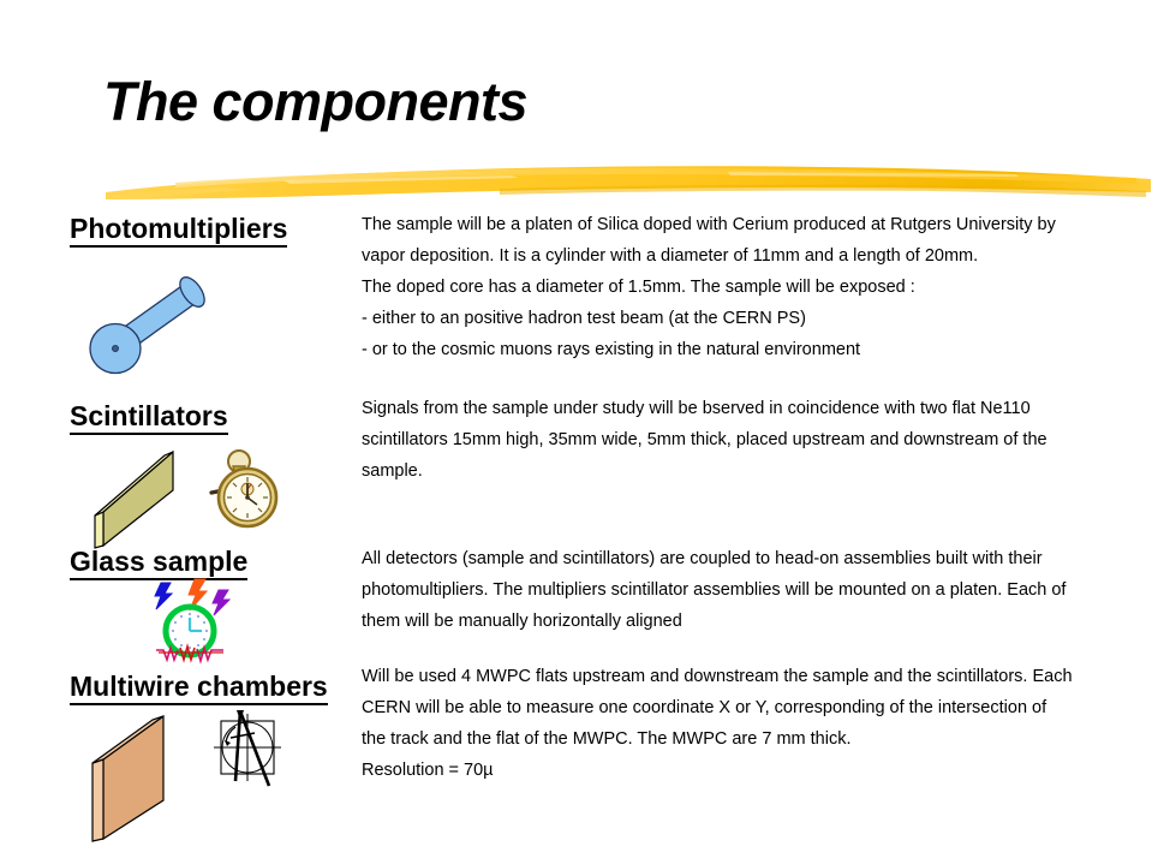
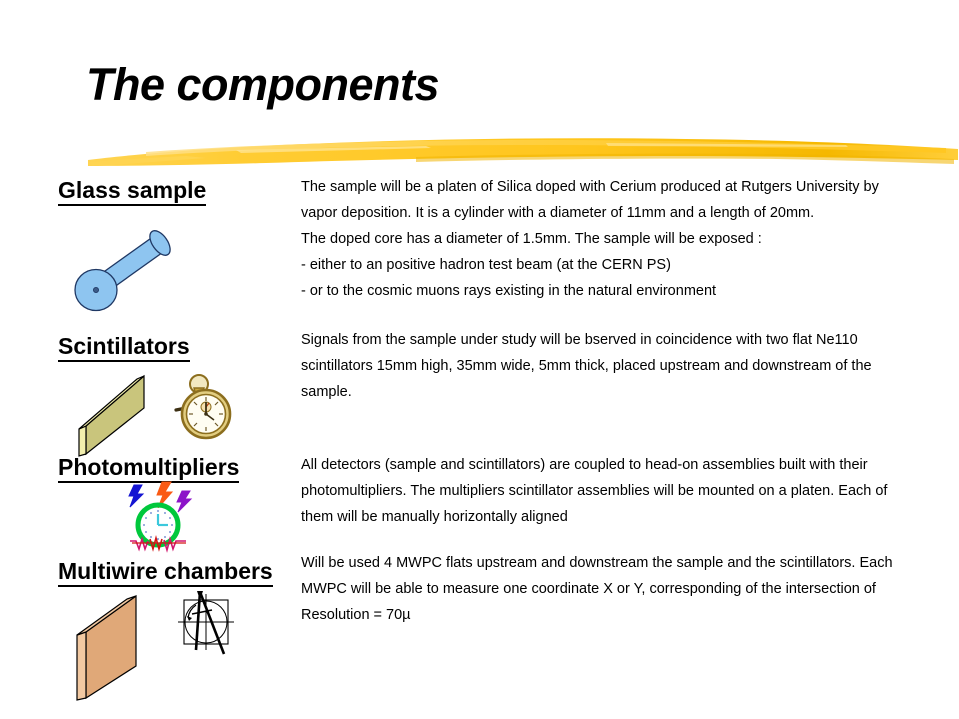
  The components
- Photomultipliers
+ Glass sample
  The sample will be a platen of Silica doped with Cerium produced at Rutgers University by
  vapor deposition. It is a cylinder with a diameter of 11mm and a length of 20mm.
  The doped core has a diameter of 1.5mm. The sample will be exposed :
  - either to an positive hadron test beam (at the CERN PS)
  - or to the cosmic muons rays existing in the natural environment
  Scintillators
  Signals from the sample under study will be bserved in coincidence with two flat Ne110
  scintillators 15mm high, 35mm wide, 5mm thick, placed upstream and downstream of the
  sample.
- Glass sample
+ Photomultipliers
  All detectors (sample and scintillators) are coupled to head-on assemblies built with their
  photomultipliers. The multipliers scintillator assemblies will be mounted on a platen. Each of
  them will be manually horizontally aligned
  Multiwire chambers
  Will be used 4 MWPC flats upstream and downstream the sample and the scintillators. Each
- CERN will be able to measure one coordinate X or Y, corresponding of the intersection of
+ MWPC will be able to measure one coordinate X or Y, corresponding of the intersection of
- the track and the flat of the MWPC. The MWPC are 7 mm thick.
  Resolution = 70µ
